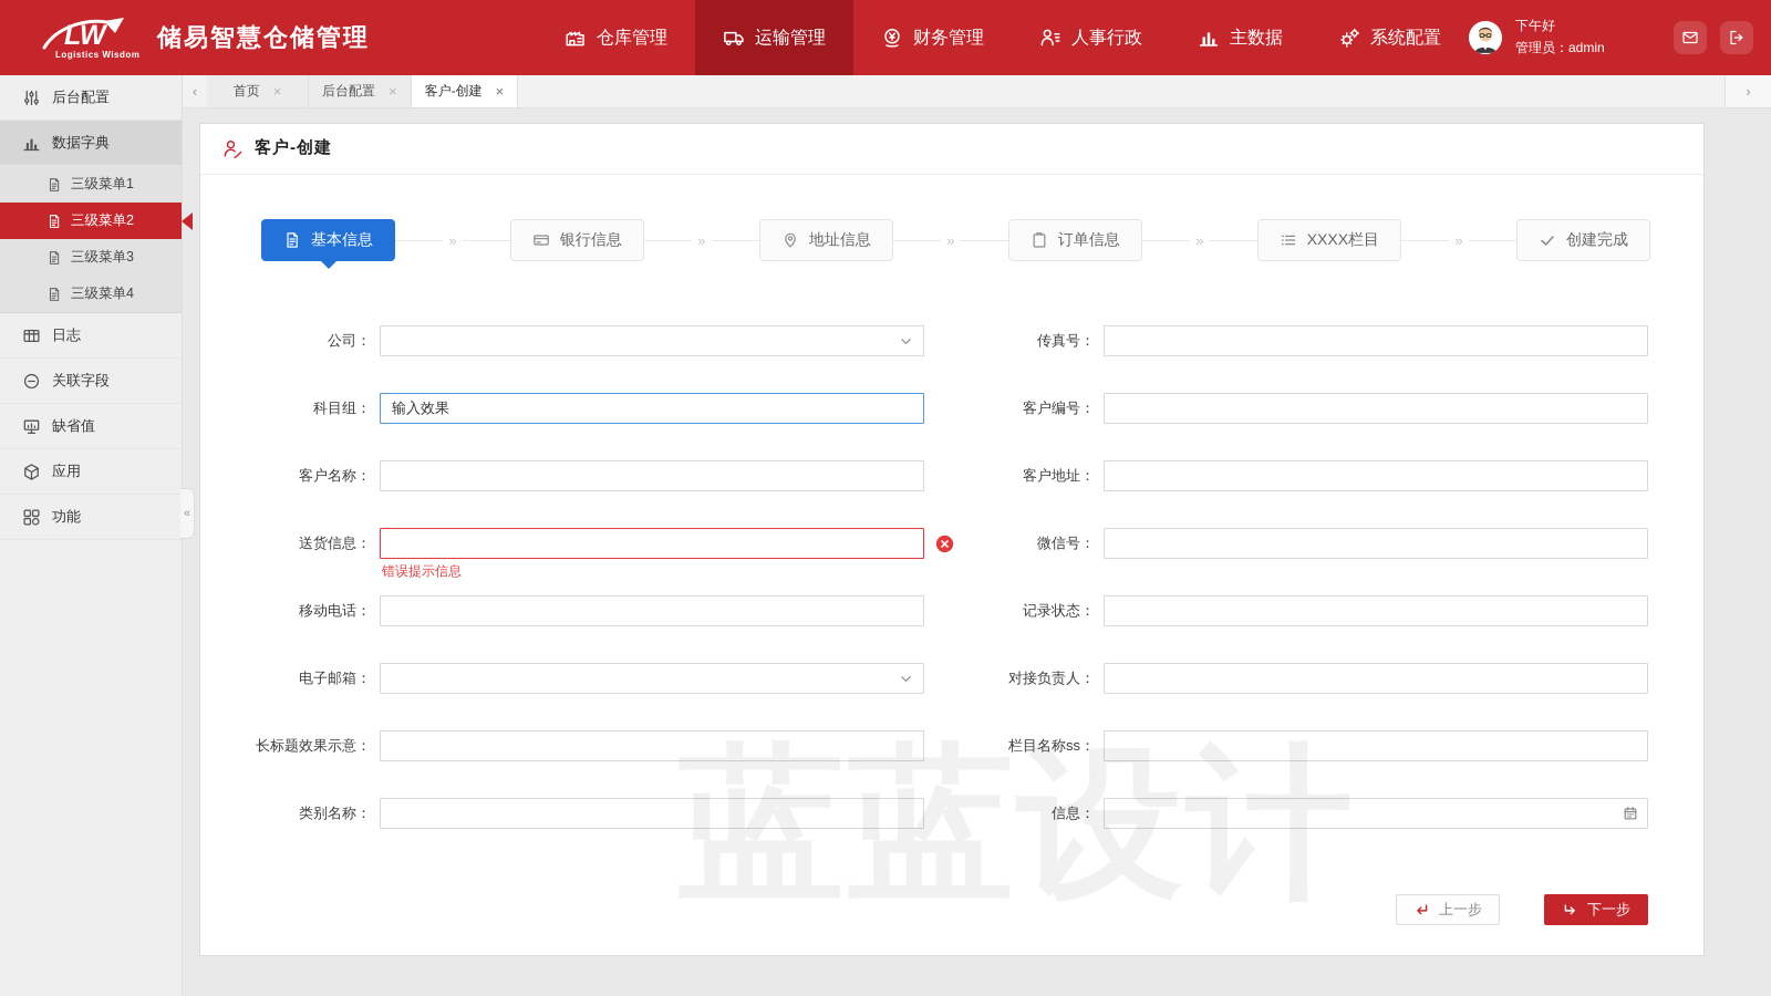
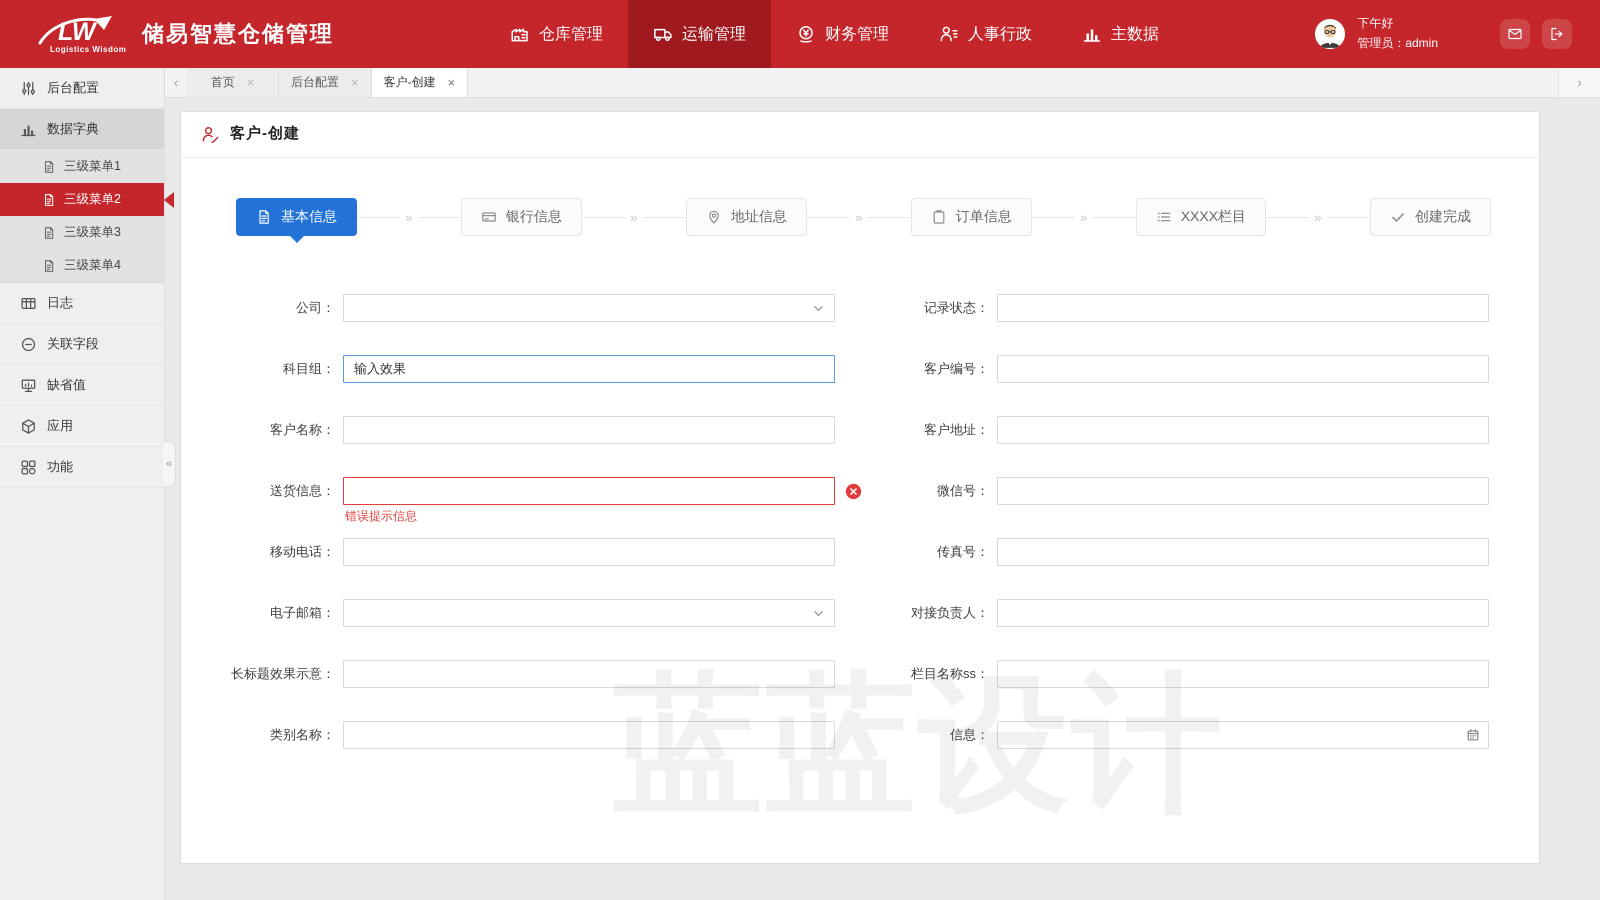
  LW
  Logistics Wisdom
  储易智慧仓储管理
  仓库管理
  运输管理
  财务管理
  人事行政
  主数据
- 系统配置
  下午好
  管理员：admin
  后台配置
  数据字典
  三级菜单1
  三级菜单2
  三级菜单3
  三级菜单4
  日志
  关联字段
  缺省值
  应用
  功能
  «
  ‹
  首页
  ×
  后台配置
  ×
  客户-创建
  ×
  ›
  客户-创建
  基本信息
  »
  银行信息
  »
  地址信息
  »
  订单信息
  »
  XXXX栏目
  »
  创建完成
  公司：
  科目组：
  输入效果
  客户名称：
  送货信息：
  错误提示信息
  移动电话：
  电子邮箱：
  长标题效果示意：
  类别名称：
- 传真号：
+ 记录状态：
  客户编号：
  客户地址：
  微信号：
- 记录状态：
+ 传真号：
  对接负责人：
  栏目名称ss：
  信息：
  蓝蓝设计
- 上一步
- 下一步
